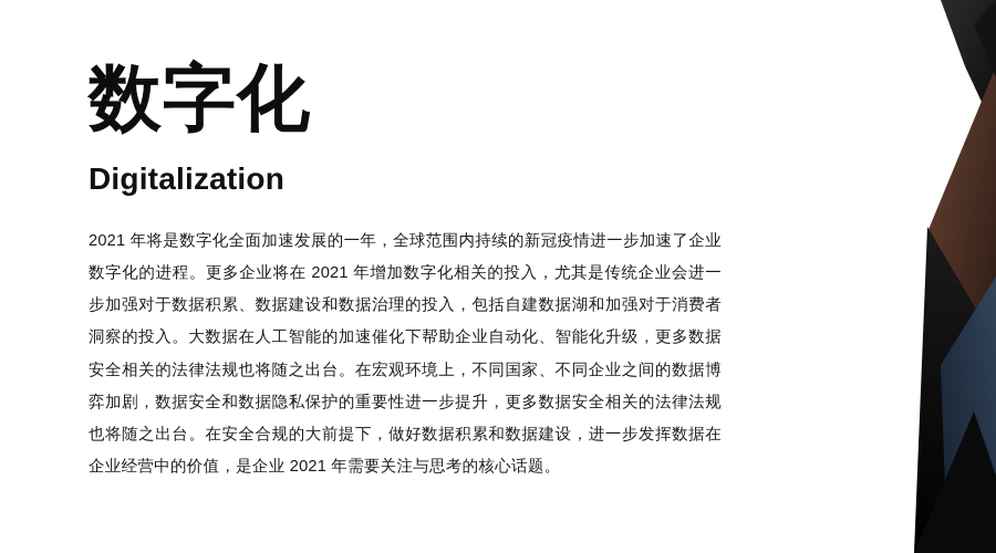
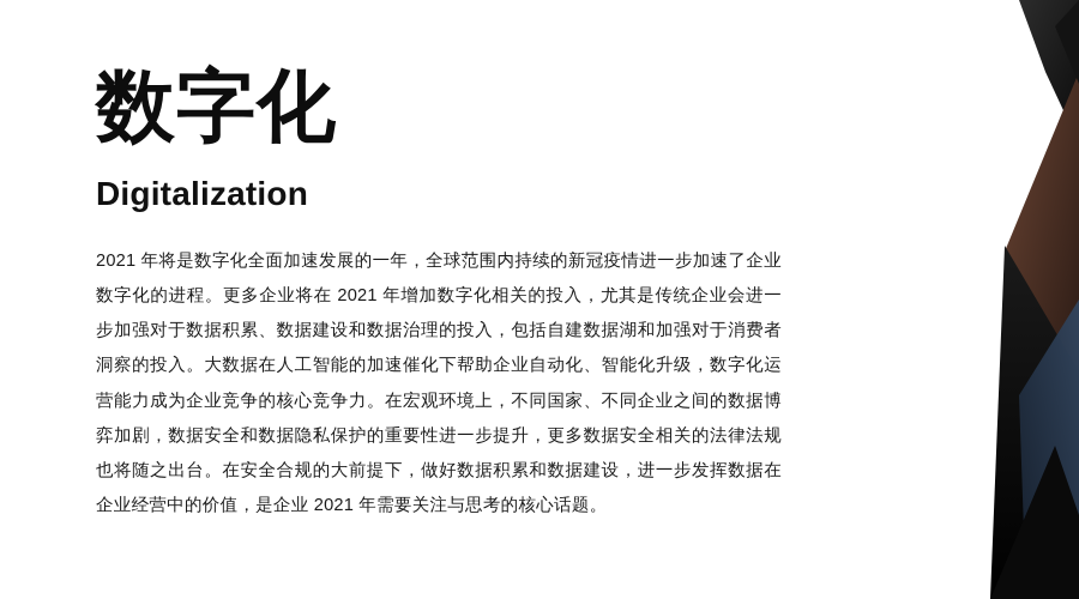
  数字化
  Digitalization
- 2021 年将是数字化全面加速发展的一年，全球范围内持续的新冠疫情进一步加速了企业数字化的进程。更多企业将在 2021 年增加数字化相关的投入，尤其是传统企业会进一步加强对于数据积累、数据建设和数据治理的投入，包括自建数据湖和加强对于消费者洞察的投入。大数据在人工智能的加速催化下帮助企业自动化、智能化升级，更多数据安全相关的法律法规也将随之出台。在宏观环境上，不同国家、不同企业之间的数据博弈加剧，数据安全和数据隐私保护的重要性进一步提升，更多数据安全相关的法律法规也将随之出台。在安全合规的大前提下，做好数据积累和数据建设，进一步发挥数据在企业经营中的价值，是企业 2021 年需要关注与思考的核心话题。
+ 2021 年将是数字化全面加速发展的一年，全球范围内持续的新冠疫情进一步加速了企业数字化的进程。更多企业将在 2021 年增加数字化相关的投入，尤其是传统企业会进一步加强对于数据积累、数据建设和数据治理的投入，包括自建数据湖和加强对于消费者洞察的投入。大数据在人工智能的加速催化下帮助企业自动化、智能化升级，数字化运营能力成为企业竞争的核心竞争力。在宏观环境上，不同国家、不同企业之间的数据博弈加剧，数据安全和数据隐私保护的重要性进一步提升，更多数据安全相关的法律法规也将随之出台。在安全合规的大前提下，做好数据积累和数据建设，进一步发挥数据在企业经营中的价值，是企业 2021 年需要关注与思考的核心话题。
